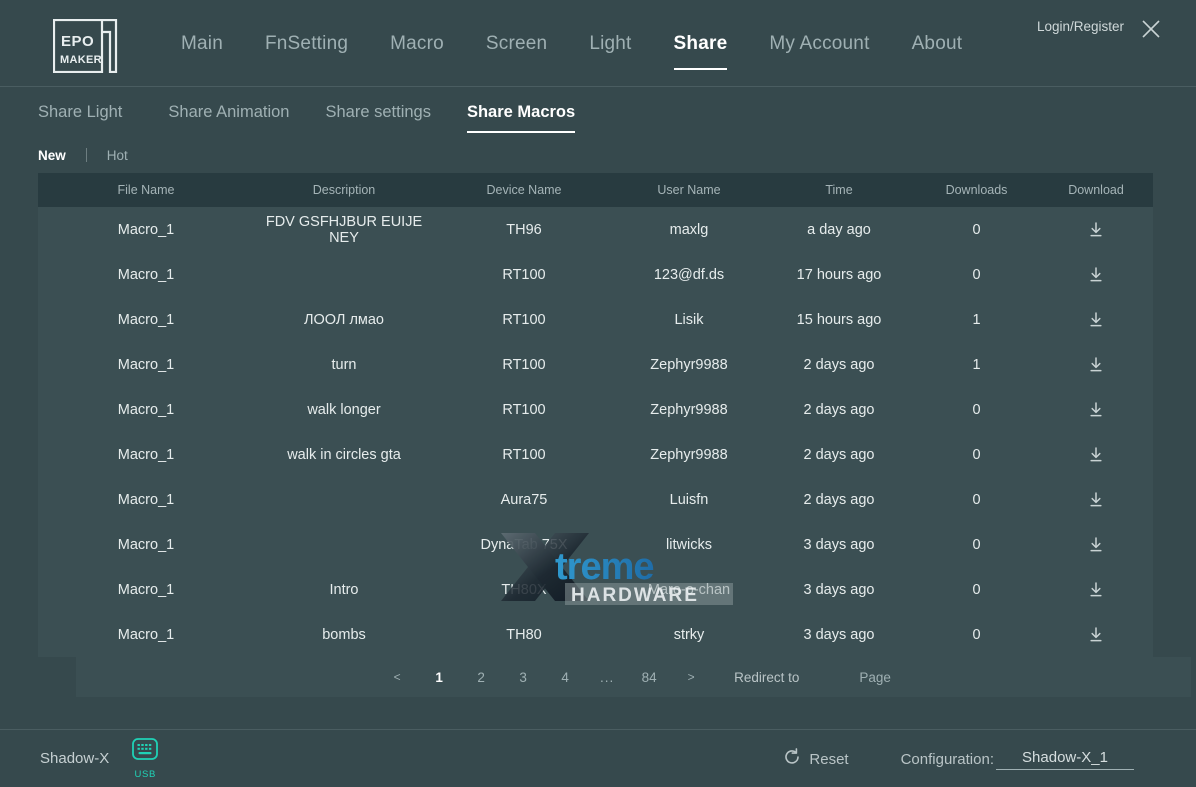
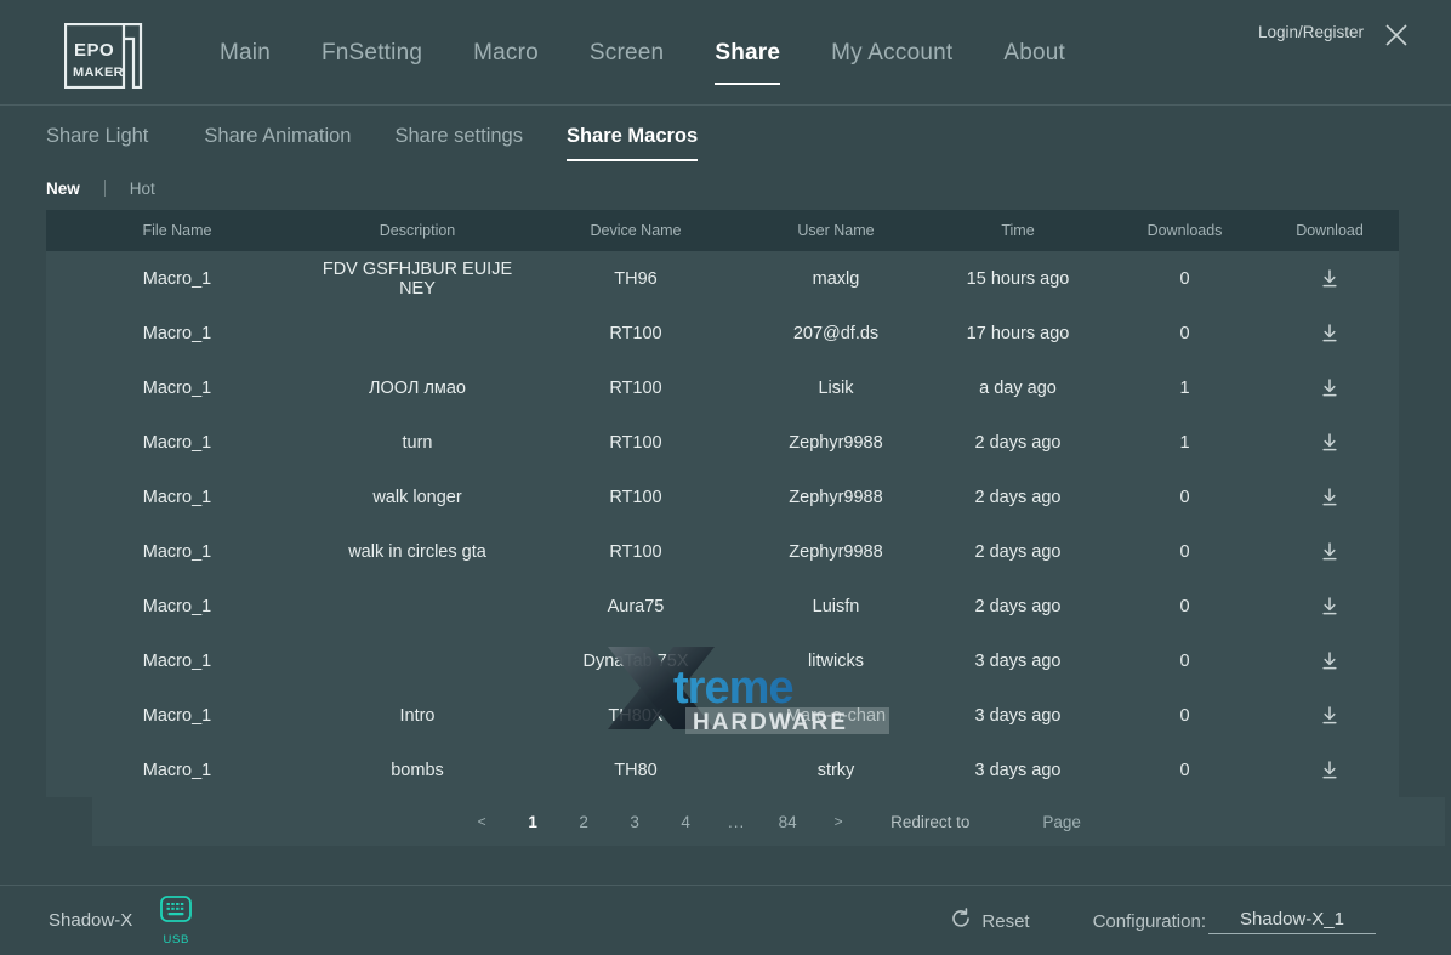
  EPO
  MAKER
  Main
  FnSetting
  Macro
  Screen
- Light
  Share
  My Account
  About
  Login/Register
  Share Light
  Share Animation
  Share settings
  Share Macros
  New
  Hot
  File Name	Description	Device Name	User Name	Time	Downloads	Download
- Macro_1	FDV GSFHJBUR EUIJE NEY	TH96	maxlg	a day ago	0
+ Macro_1	FDV GSFHJBUR EUIJE NEY	TH96	maxlg	15 hours ago	0
- Macro_1		RT100	123@df.ds	17 hours ago	0
+ Macro_1		RT100	207@df.ds	17 hours ago	0
- Macro_1	ЛООЛ лмао	RT100	Lisik	15 hours ago	1
+ Macro_1	ЛООЛ лмао	RT100	Lisik	a day ago	1
  Macro_1	turn	RT100	Zephyr9988	2 days ago	1
  Macro_1	walk longer	RT100	Zephyr9988	2 days ago	0
  Macro_1	walk in circles gta	RT100	Zephyr9988	2 days ago	0
  Macro_1		Aura75	Luisfn	2 days ago	0
  Macro_1		Dyn 75X	litwicks	3 days ago	0
  Macro_1	Intro	TH80X	Maro-o-chan	3 days ago	0
  Macro_1	bombs	TH80	strky	3 days ago	0
  <
  1
  2
  3
  4
  ...
  84
  >
  Redirect to
  Page
  treme
  HARDWARE
  Shadow-X
  USB
  Reset
  Configuration:
  Shadow-X_1
